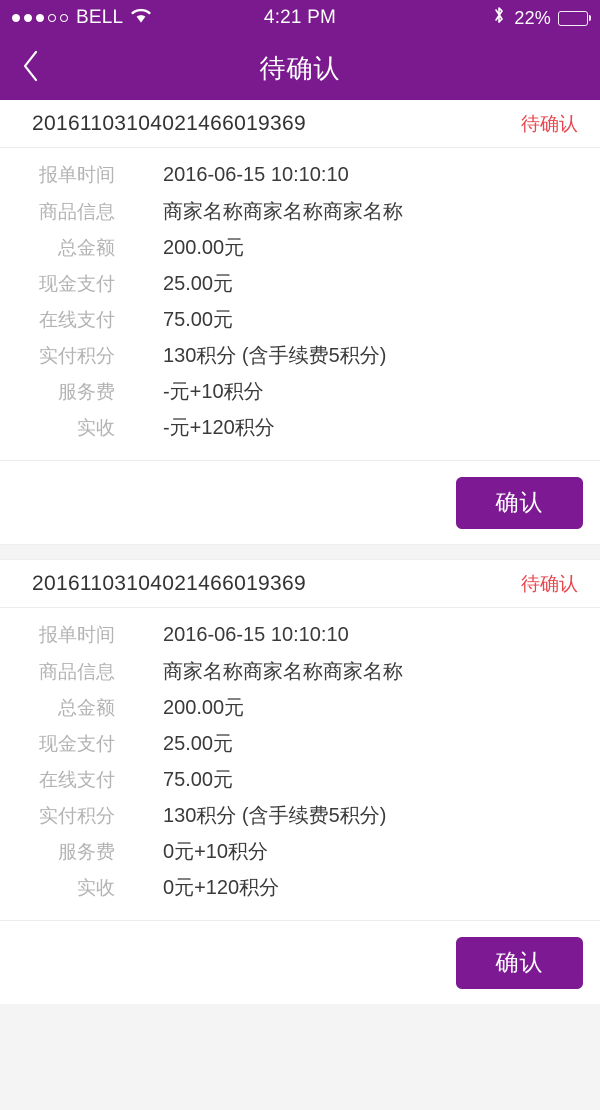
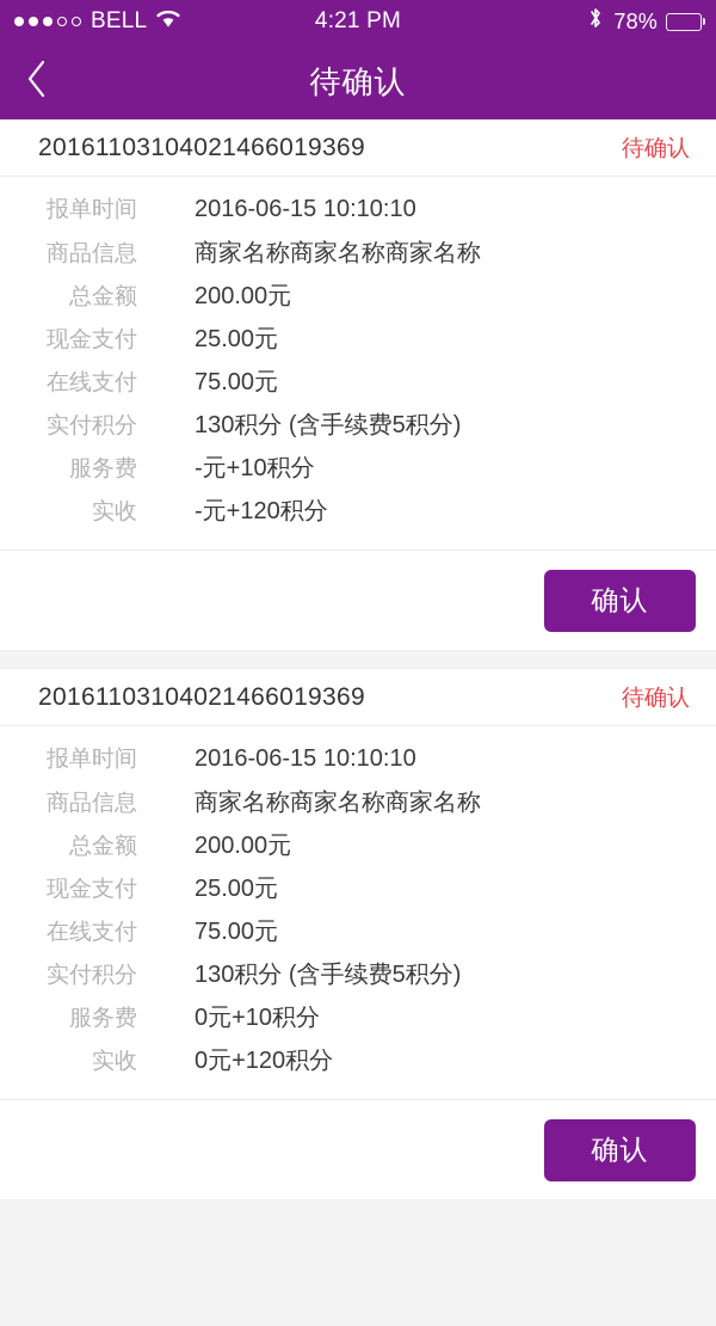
  BELL
  4:21 PM
- 22%
+ 78%
  待确认
  20161103104021466019369
  待确认
  报单时间
  2016-06-15 10:10:10
  商品信息
  商家名称商家名称商家名称
  总金额
  200.00元
  现金支付
  25.00元
  在线支付
  75.00元
  实付积分
  130积分 (含手续费5积分)
  服务费
  -元+10积分
  实收
  -元+120积分
  确认
  20161103104021466019369
  待确认
  报单时间
  2016-06-15 10:10:10
  商品信息
  商家名称商家名称商家名称
  总金额
  200.00元
  现金支付
  25.00元
  在线支付
  75.00元
  实付积分
  130积分 (含手续费5积分)
  服务费
  0元+10积分
  实收
  0元+120积分
  确认
